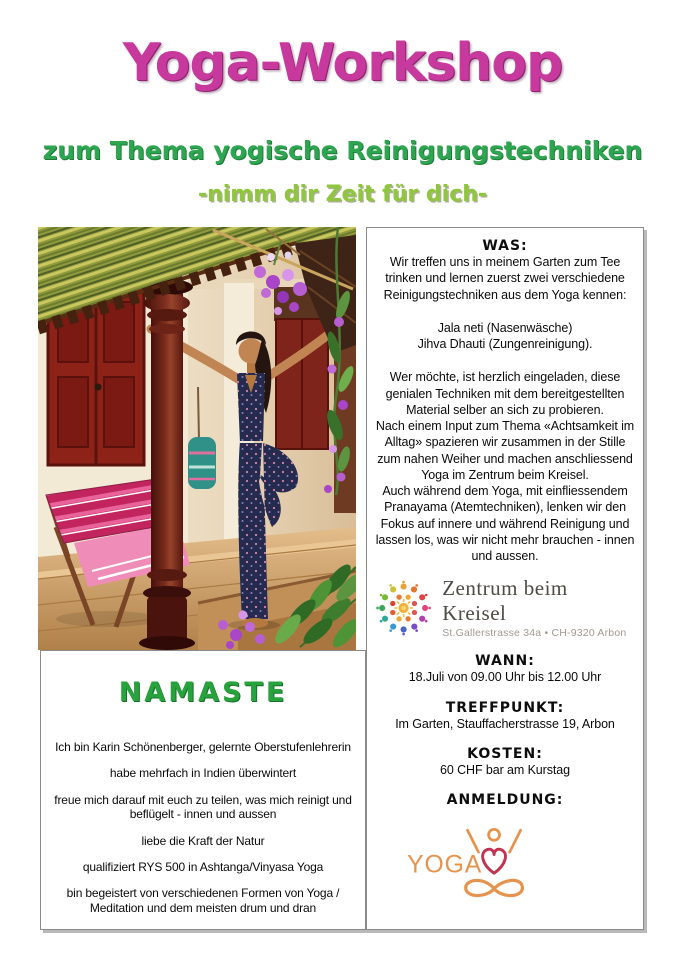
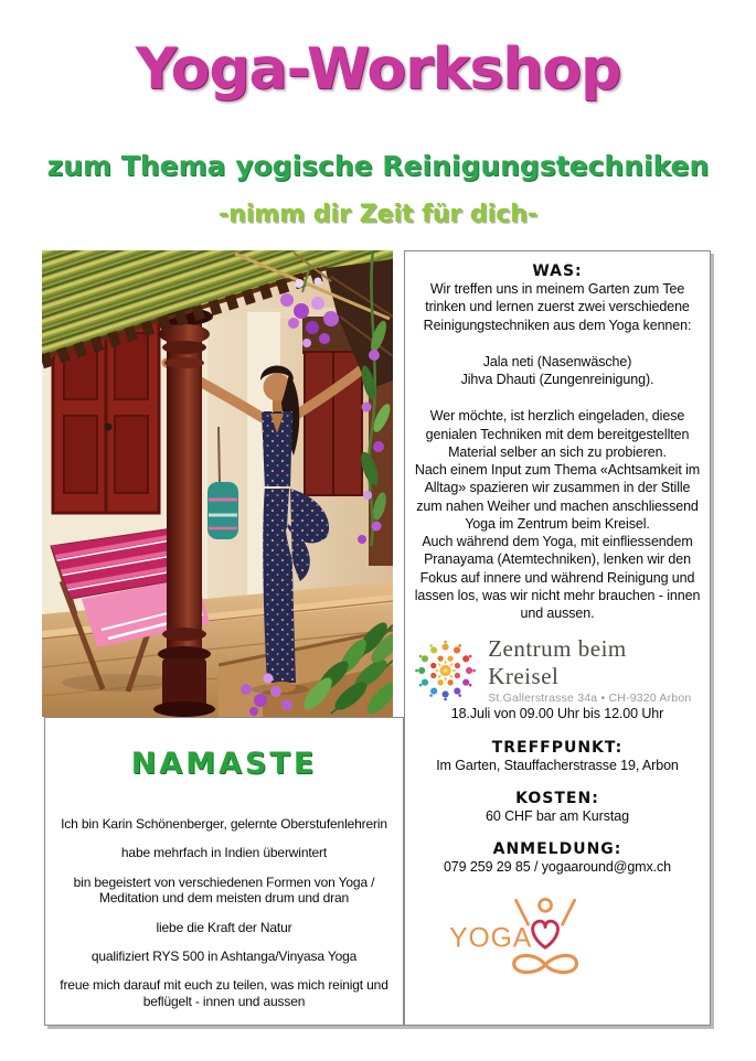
  Yoga-Workshop
  zum Thema yogische Reinigungstechniken
  -nimm dir Zeit für dich-
  NAMASTE
  Ich bin Karin Schönenberger, gelernte Oberstufenlehrerin
  habe mehrfach in Indien überwintert
- freue mich darauf mit euch zu teilen, was mich reinigt und beflügelt - innen und aussen
+ bin begeistert von verschiedenen Formen von Yoga / Meditation und dem meisten drum und dran
  liebe die Kraft der Natur
  qualifiziert RYS 500 in Ashtanga/Vinyasa Yoga
- bin begeistert von verschiedenen Formen von Yoga / Meditation und dem meisten drum und dran
+ freue mich darauf mit euch zu teilen, was mich reinigt und beflügelt - innen und aussen
  WAS:
  Wir treffen uns in meinem Garten zum Tee trinken und lernen zuerst zwei verschiedene Reinigungstechniken aus dem Yoga kennen:
  Jala neti (Nasenwäsche)
  Jihva Dhauti (Zungenreinigung).
  Wer möchte, ist herzlich eingeladen, diese genialen Techniken mit dem bereitgestellten Material selber an sich zu probieren.
  Nach einem Input zum Thema «Achtsamkeit im Alltag» spazieren wir zusammen in der Stille zum nahen Weiher und machen anschliessend Yoga im Zentrum beim Kreisel.
  Auch während dem Yoga, mit einfliessendem Pranayama (Atemtechniken), lenken wir den Fokus auf innere und während Reinigung und lassen los, was wir nicht mehr brauchen - innen und aussen.
  Zentrum beim Kreisel
  St.Gallerstrasse 34a • CH-9320 Arbon
- WANN:
  18.Juli von 09.00 Uhr bis 12.00 Uhr
  TREFFPUNKT:
  Im Garten, Stauffacherstrasse 19, Arbon
  KOSTEN:
  60 CHF bar am Kurstag
  ANMELDUNG:
+ 079 259 29 85 / yogaaround@gmx.ch
  YOGA
